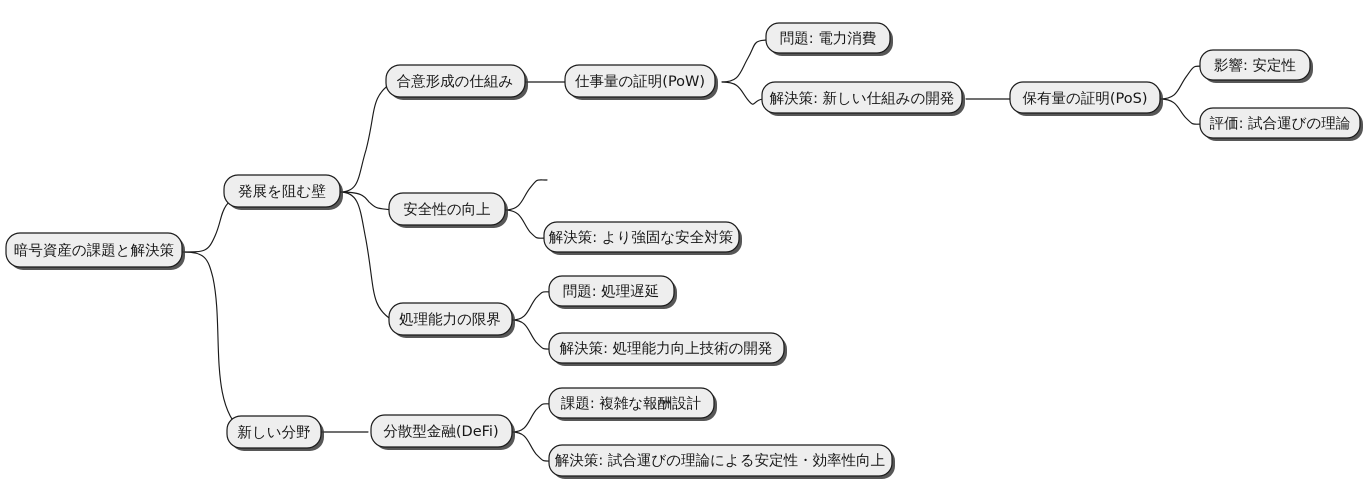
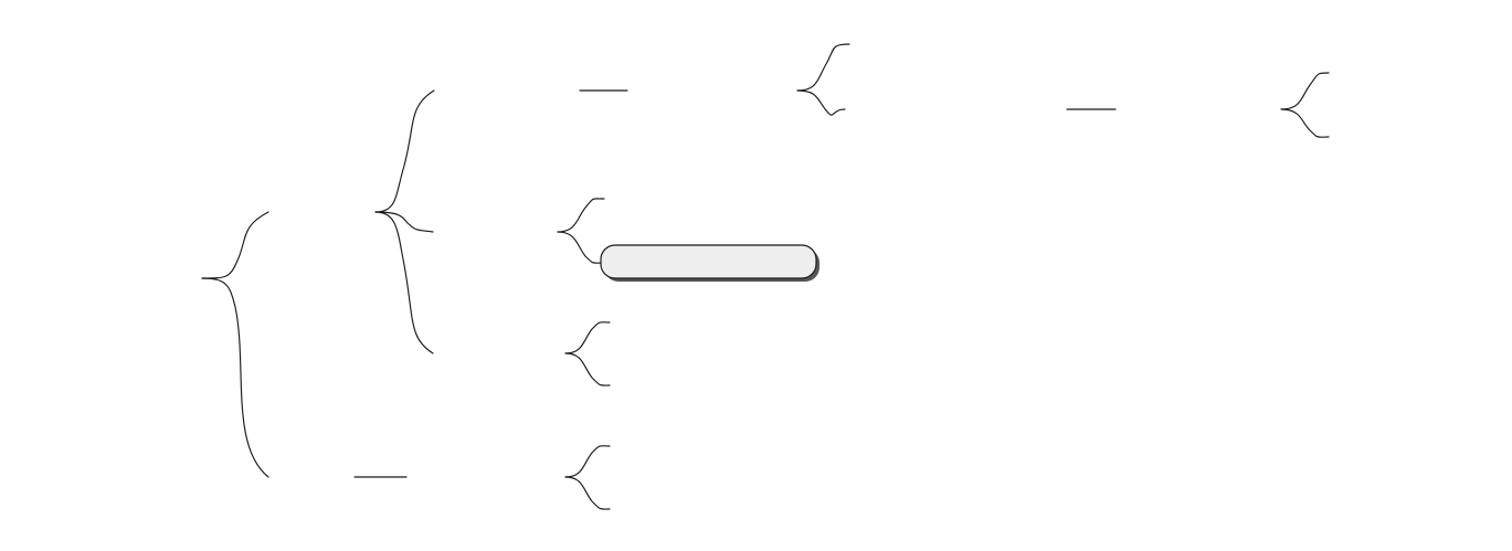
- 暗号資産の課題と解決策
- 発展を阻む壁
- 新しい分野
- 合意形成の仕組み
- 安全性の向上
- 処理能力の限界
- 分散型金融(DeFi)
- 仕事量の証明(PoW)
- 問題: 電力消費
- 解決策: 新しい仕組みの開発
- 保有量の証明(PoS)
- 影響: 安定性
- 評価: 試合運びの理論
- 解決策: より強固な安全対策
- 問題: 処理遅延
- 解決策: 処理能力向上技術の開発
- 課題: 複雑な報酬設計
- 解決策: 試合運びの理論による安定性・効率性向上
